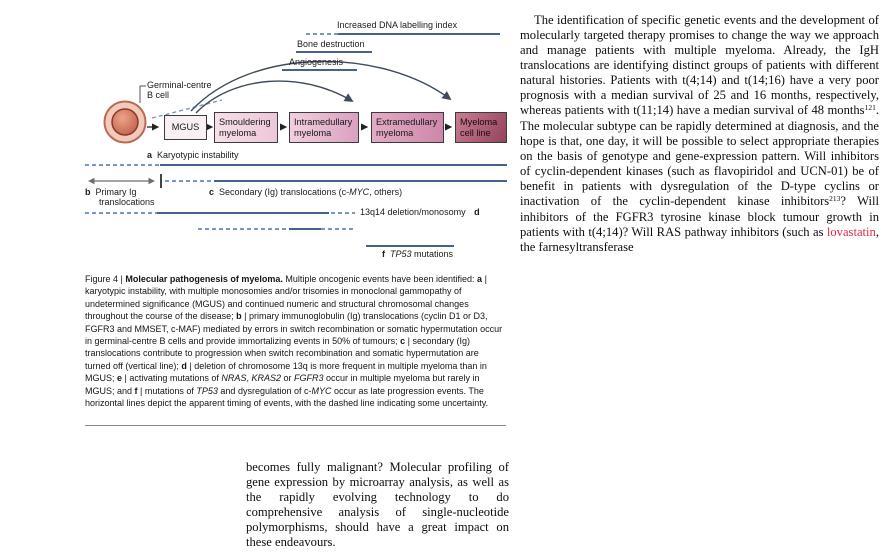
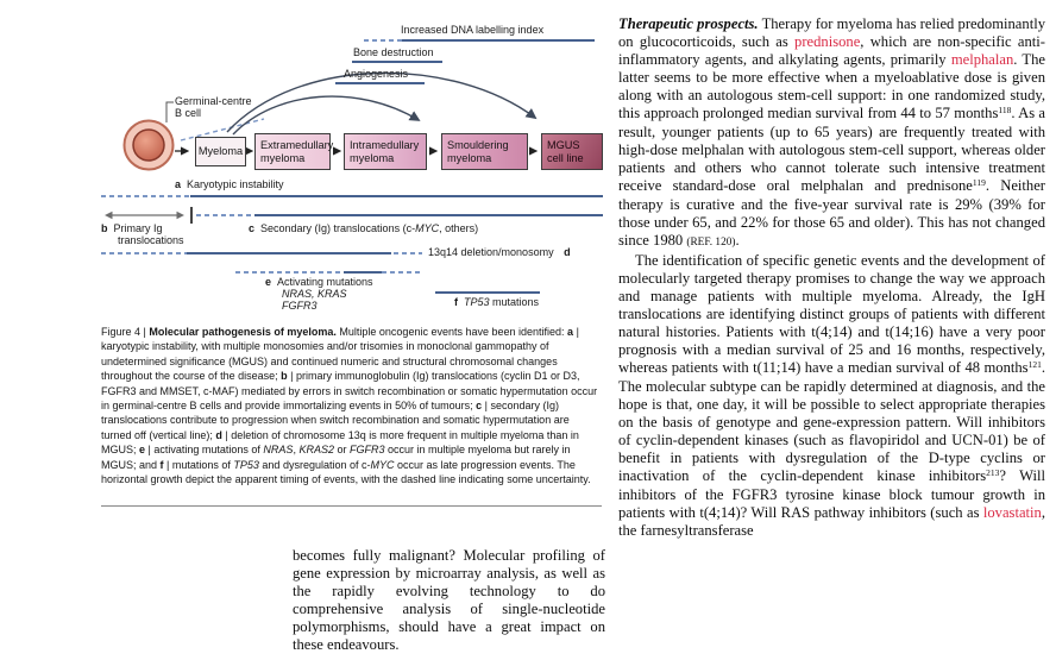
  Increased DNA labelling index
  Bone destruction
  Angiogenesis
  Germinal-centre
  B cell
- MGUS
+ Myeloma
- Smouldering
+ Extramedullary
  myeloma
  Intramedullary
  myeloma
- Extramedullary
+ Smouldering
  myeloma
- Myeloma
+ MGUS
  cell line
  a Karyotypic instability
  b Primary Ig
  translocations
  c Secondary (Ig) translocations (c-MYC, others)
  13q14 deletion/monosomy d
+ e Activating mutations
+ NRAS, KRAS
+ FGFR3
  f TP53 mutations
- Figure 4 | Molecular pathogenesis of myeloma. Multiple oncogenic events have been identified: a | karyotypic instability, with multiple monosomies and/or trisomies in monoclonal gammopathy of undetermined significance (MGUS) and continued numeric and structural chromosomal changes throughout the course of the disease; b | primary immunoglobulin (Ig) translocations (cyclin D1 or D3, FGFR3 and MMSET, c-MAF) mediated by errors in switch recombination or somatic hypermutation occur in germinal-centre B cells and provide immortalizing events in 50% of tumours; c | secondary (Ig) translocations contribute to progression when switch recombination and somatic hypermutation are turned off (vertical line); d | deletion of chromosome 13q is more frequent in multiple myeloma than in MGUS; e | activating mutations of NRAS, KRAS2 or FGFR3 occur in multiple myeloma but rarely in MGUS; and f | mutations of TP53 and dysregulation of c-MYC occur as late progression events. The horizontal lines depict the apparent timing of events, with the dashed line indicating some uncertainty.
+ Figure 4 | Molecular pathogenesis of myeloma. Multiple oncogenic events have been identified: a | karyotypic instability, with multiple monosomies and/or trisomies in monoclonal gammopathy of undetermined significance (MGUS) and continued numeric and structural chromosomal changes throughout the course of the disease; b | primary immunoglobulin (Ig) translocations (cyclin D1 or D3, FGFR3 and MMSET, c-MAF) mediated by errors in switch recombination or somatic hypermutation occur in germinal-centre B cells and provide immortalizing events in 50% of tumours; c | secondary (Ig) translocations contribute to progression when switch recombination and somatic hypermutation are turned off (vertical line); d | deletion of chromosome 13q is more frequent in multiple myeloma than in MGUS; e | activating mutations of NRAS, KRAS2 or FGFR3 occur in multiple myeloma but rarely in MGUS; and f | mutations of TP53 and dysregulation of c-MYC occur as late progression events. The horizontal growth depict the apparent timing of events, with the dashed line indicating some uncertainty.
  becomes fully malignant? Molecular profiling of gene expression by microarray analysis, as well as the rapidly evolving technology to do comprehensive analysis of single-nucleotide polymorphisms, should have a great impact on these endeavours.
+ Therapeutic prospects. Therapy for myeloma has relied predominantly on glucocorticoids, such as prednisone, which are non-specific anti-inflammatory agents, and alkylating agents, primarily melphalan. The latter seems to be more effective when a myeloablative dose is given along with an autologous stem-cell support: in one randomized study, this approach prolonged median survival from 44 to 57 months118. As a result, younger patients (up to 65 years) are frequently treated with high-dose melphalan with autologous stem-cell support, whereas older patients and others who cannot tolerate such intensive treatment receive standard-dose oral melphalan and prednisone119. Neither therapy is curative and the five-year survival rate is 29% (39% for those under 65, and 22% for those 65 and older). This has not changed since 1980 (REF. 120).
  The identification of specific genetic events and the development of molecularly targeted therapy promises to change the way we approach and manage patients with multiple myeloma. Already, the IgH translocations are identifying distinct groups of patients with different natural histories. Patients with t(4;14) and t(14;16) have a very poor prognosis with a median survival of 25 and 16 months, respectively, whereas patients with t(11;14) have a median survival of 48 months121. The molecular subtype can be rapidly determined at diagnosis, and the hope is that, one day, it will be possible to select appropriate therapies on the basis of genotype and gene-expression pattern. Will inhibitors of cyclin-dependent kinases (such as flavopiridol and UCN-01) be of benefit in patients with dysregulation of the D-type cyclins or inactivation of the cyclin-dependent kinase inhibitors213? Will inhibitors of the FGFR3 tyrosine kinase block tumour growth in patients with t(4;14)? Will RAS pathway inhibitors (such as lovastatin, the farnesyltransferase
